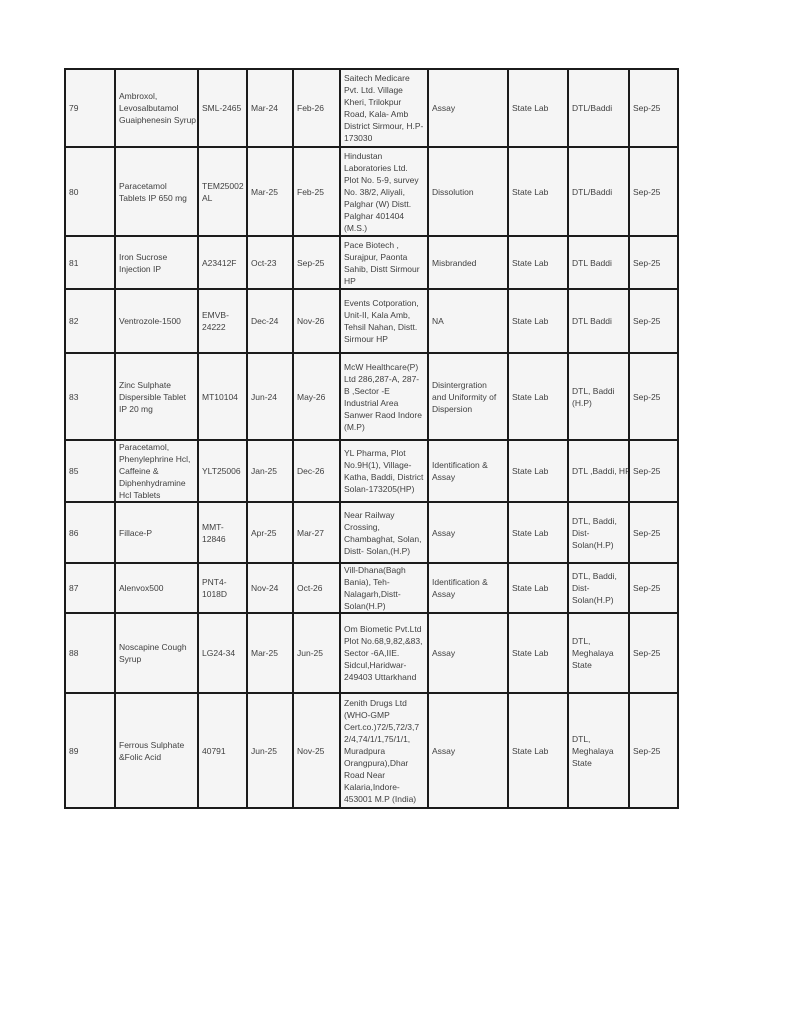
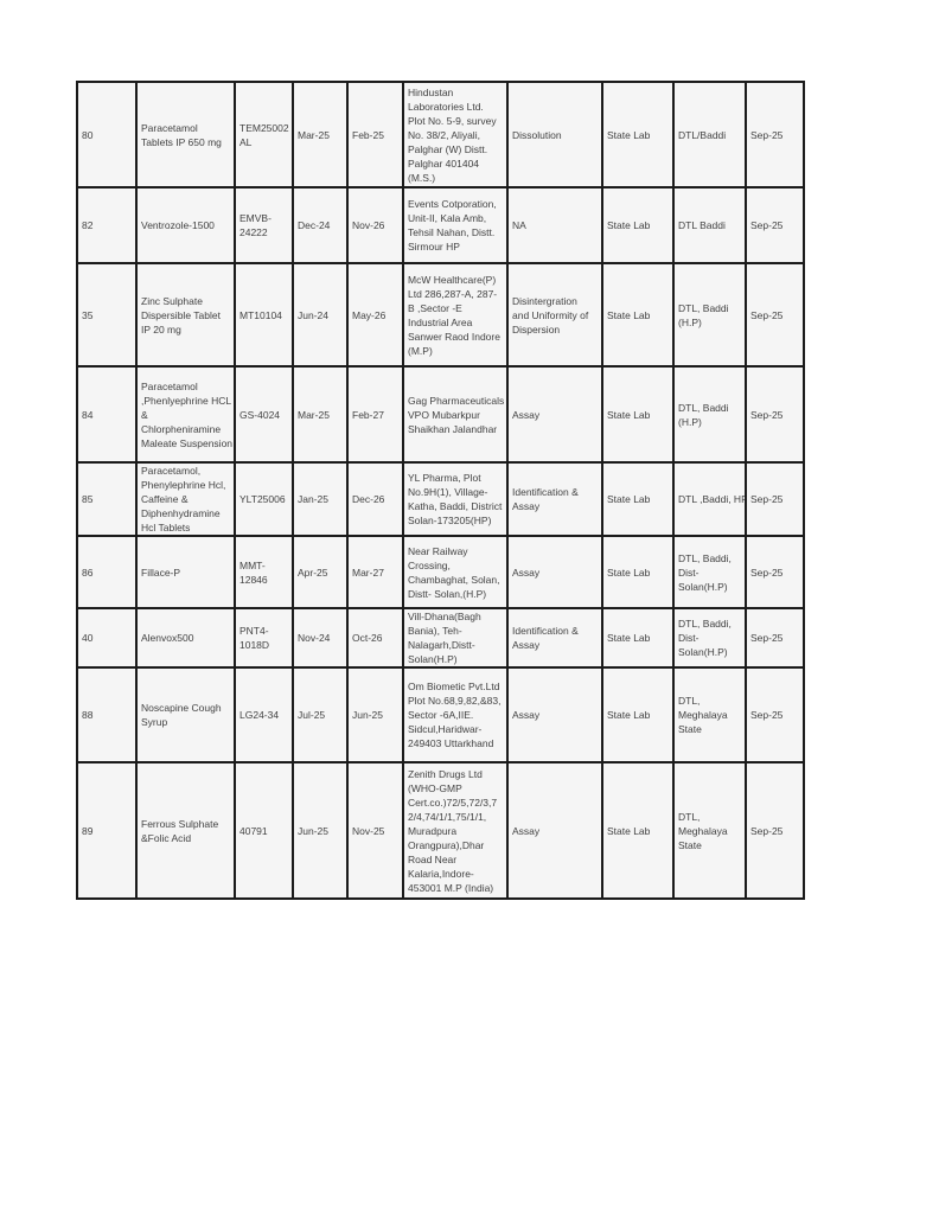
- 79	Ambroxol, Levosalbutamol Guaiphenesin Syrup	SML-2465	Mar-24	Feb-26	Saitech Medicare Pvt. Ltd. Village Kheri, Trilokpur Road, Kala- Amb District Sirmour, H.P- 173030	Assay	State Lab	DTL/Baddi	Sep-25
  80	Paracetamol Tablets IP 650 mg	TEM25002 AL	Mar-25	Feb-25	Hindustan Laboratories Ltd. Plot No. 5-9, survey No. 38/2, Aliyali, Palghar (W) Distt. Palghar 401404 (M.S.)	Dissolution	State Lab	DTL/Baddi	Sep-25
- 81	Iron Sucrose Injection IP	A23412F	Oct-23	Sep-25	Pace Biotech , Surajpur, Paonta Sahib, Distt Sirmour HP	Misbranded	State Lab	DTL Baddi	Sep-25
  82	Ventrozole-1500	EMVB- 24222	Dec-24	Nov-26	Events Cotporation, Unit-II, Kala Amb, Tehsil Nahan, Distt. Sirmour HP	NA	State Lab	DTL Baddi	Sep-25
- 83	Zinc Sulphate Dispersible Tablet IP 20 mg	MT10104	Jun-24	May-26	McW Healthcare(P) Ltd 286,287-A, 287- B ,Sector -E Industrial Area Sanwer Raod Indore (M.P)	Disintergration and Uniformity of Dispersion	State Lab	DTL, Baddi (H.P)	Sep-25
+ 35	Zinc Sulphate Dispersible Tablet IP 20 mg	MT10104	Jun-24	May-26	McW Healthcare(P) Ltd 286,287-A, 287- B ,Sector -E Industrial Area Sanwer Raod Indore (M.P)	Disintergration and Uniformity of Dispersion	State Lab	DTL, Baddi (H.P)	Sep-25
+ 84	Paracetamol ,Phenlyephrine HCL & Chlorpheniramine Maleate Suspension	GS-4024	Mar-25	Feb-27	Gag Pharmaceuticals VPO Mubarkpur Shaikhan Jalandhar	Assay	State Lab	DTL, Baddi (H.P)	Sep-25
  85	Paracetamol, Phenylephrine Hcl, Caffeine & Diphenhydramine Hcl Tablets	YLT25006	Jan-25	Dec-26	YL Pharma, Plot No.9H(1), Village- Katha, Baddi, District Solan-173205(HP)	Identification & Assay	State Lab	DTL ,Baddi, HP	Sep-25
  86	Fillace-P	MMT- 12846	Apr-25	Mar-27	Near Railway Crossing, Chambaghat, Solan, Distt- Solan,(H.P)	Assay	State Lab	DTL, Baddi, Dist- Solan(H.P)	Sep-25
- 87	Alenvox500	PNT4- 1018D	Nov-24	Oct-26	Vill-Dhana(Bagh Bania), Teh- Nalagarh,Distt- Solan(H.P)	Identification & Assay	State Lab	DTL, Baddi, Dist- Solan(H.P)	Sep-25
+ 40	Alenvox500	PNT4- 1018D	Nov-24	Oct-26	Vill-Dhana(Bagh Bania), Teh- Nalagarh,Distt- Solan(H.P)	Identification & Assay	State Lab	DTL, Baddi, Dist- Solan(H.P)	Sep-25
- 88	Noscapine Cough Syrup	LG24-34	Mar-25	Jun-25	Om Biometic Pvt.Ltd Plot No.68,9,82,&83, Sector -6A,IIE. Sidcul,Haridwar- 249403 Uttarkhand	Assay	State Lab	DTL, Meghalaya State	Sep-25
+ 88	Noscapine Cough Syrup	LG24-34	Jul-25	Jun-25	Om Biometic Pvt.Ltd Plot No.68,9,82,&83, Sector -6A,IIE. Sidcul,Haridwar- 249403 Uttarkhand	Assay	State Lab	DTL, Meghalaya State	Sep-25
  89	Ferrous Sulphate &Folic Acid	40791	Jun-25	Nov-25	Zenith Drugs Ltd (WHO-GMP Cert.co.)72/5,72/3,7 2/4,74/1/1,75/1/1, Muradpura Orangpura),Dhar Road Near Kalaria,Indore- 453001 M.P (India)	Assay	State Lab	DTL, Meghalaya State	Sep-25
